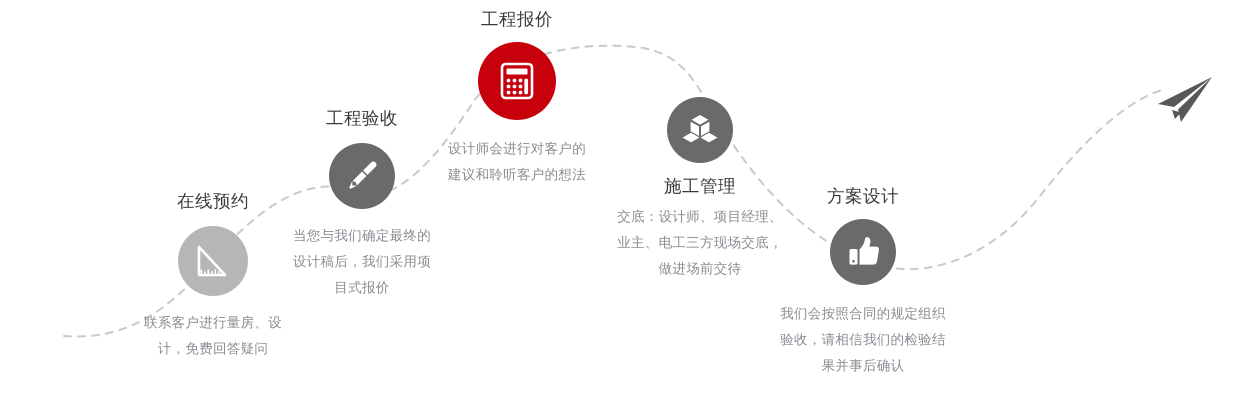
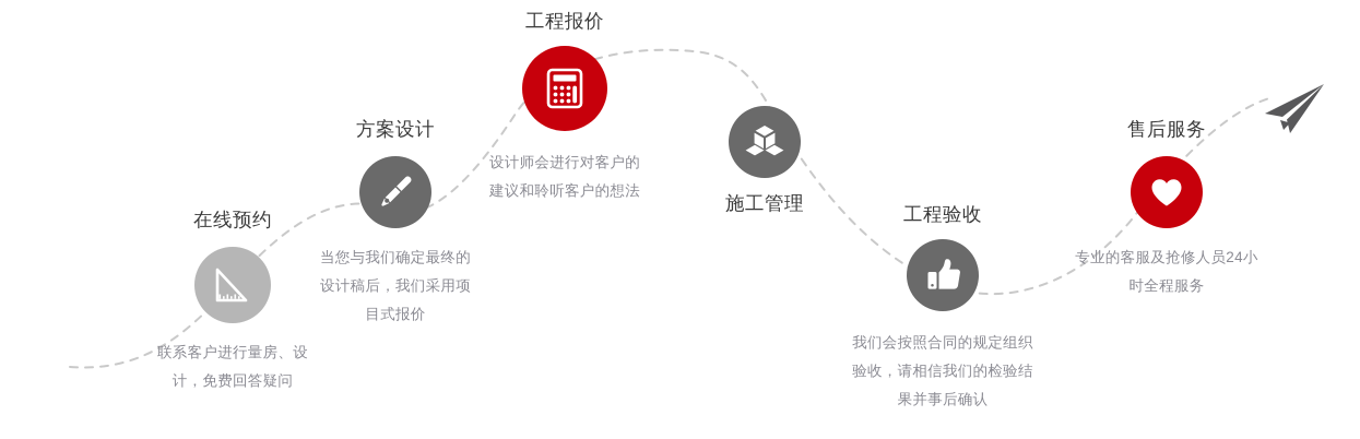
  在线预约
  联系客户进行量房、设计，免费回答疑问
- 工程验收
+ 方案设计
  当您与我们确定最终的设计稿后，我们采用项目式报价
  工程报价
  设计师会进行对客户的建议和聆听客户的想法
  施工管理
- 交底：设计师、项目经理、业主、电工三方现场交底，做进场前交待
- 方案设计
+ 工程验收
  我们会按照合同的规定组织验收，请相信我们的检验结果并事后确认
+ 售后服务
+ 专业的客服及抢修人员24小时全程服务
